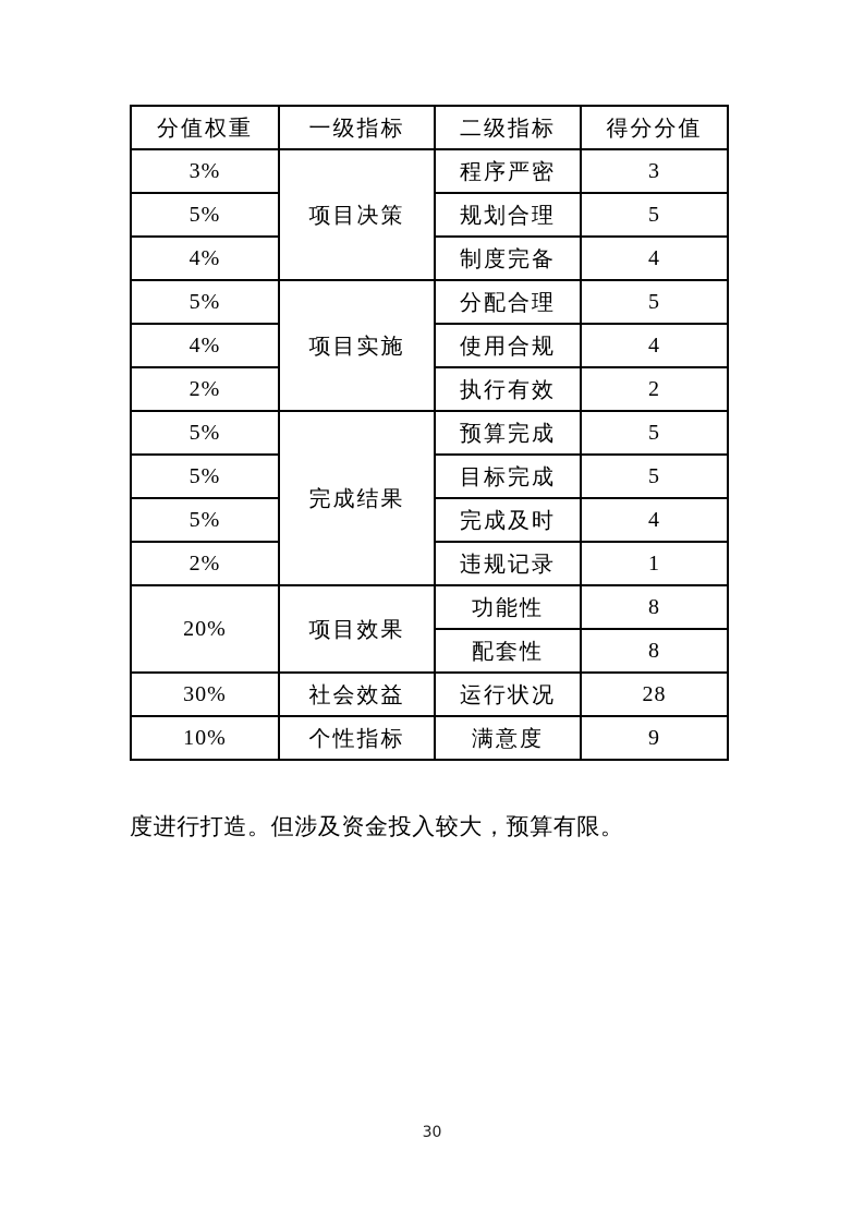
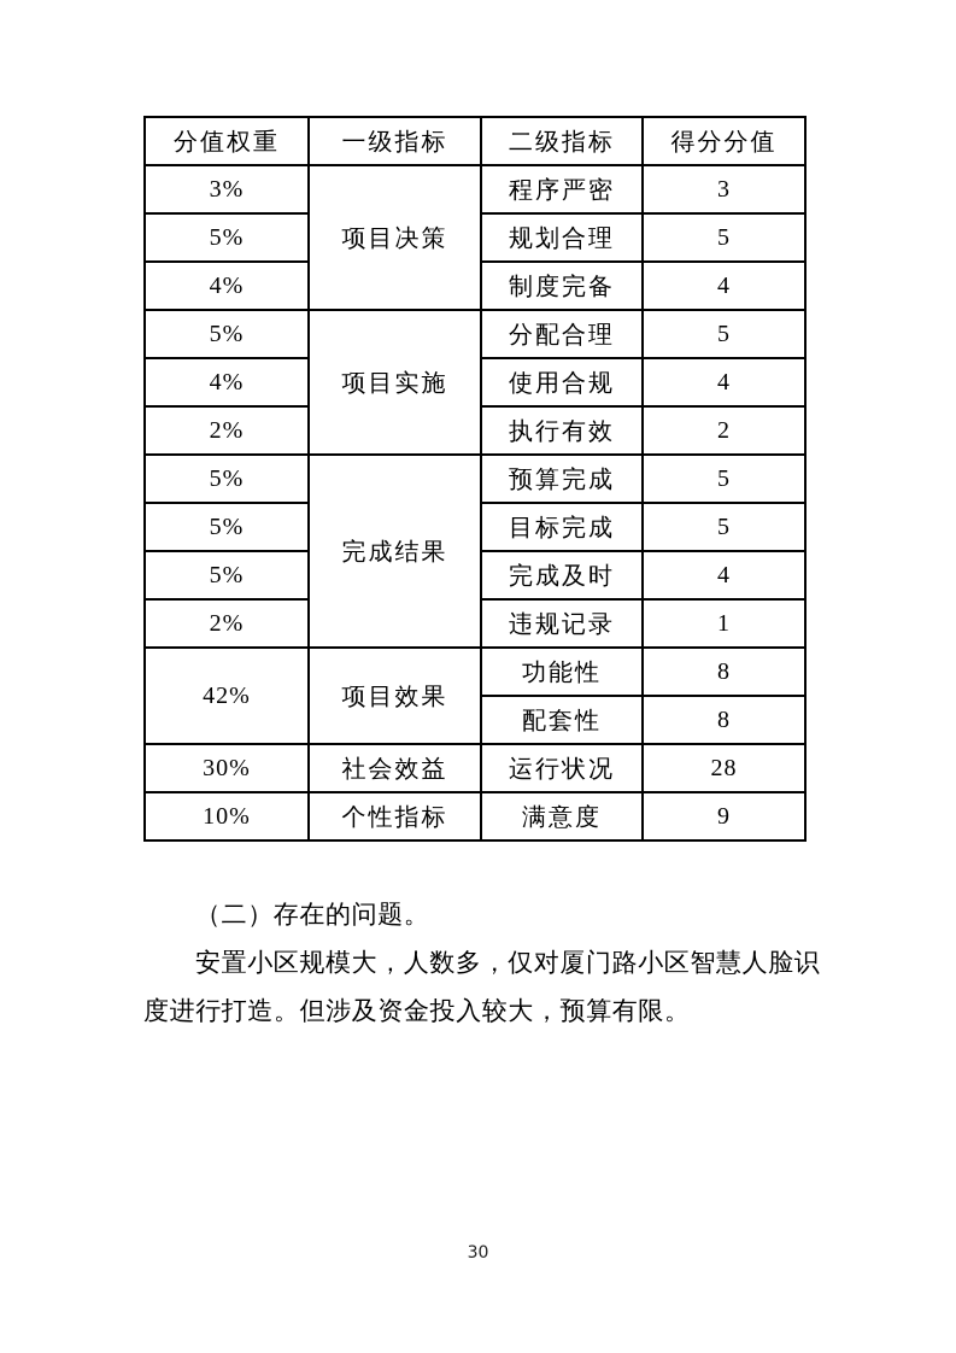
  分值权重	一级指标	二级指标	得分分值
  3%	项目决策	程序严密	3
  5%	规划合理	5
  4%	制度完备	4
  5%	项目实施	分配合理	5
  4%	使用合规	4
  2%	执行有效	2
  5%	完成结果	预算完成	5
  5%	目标完成	5
  5%	完成及时	4
  2%	违规记录	1
- 20%	项目效果	功能性	8
+ 42%	项目效果	功能性	8
  配套性	8
  30%	社会效益	运行状况	28
  10%	个性指标	满意度	9
+ （二）存在的问题。
+ 安置小区规模大，人数多，仅对厦门路小区智慧人脸识
  度进行打造。但涉及资金投入较大，预算有限。
  30
